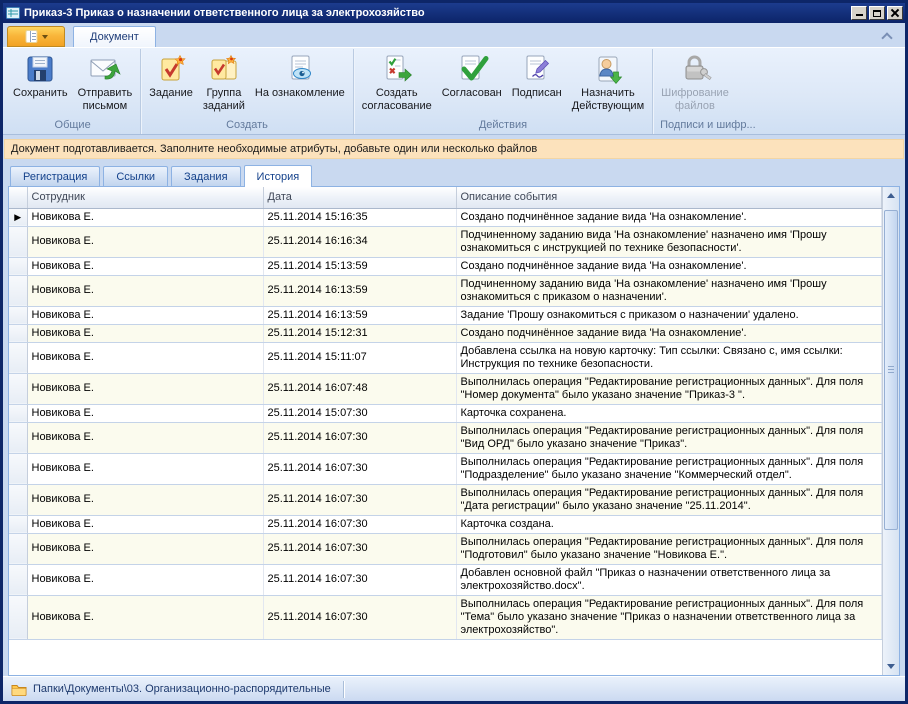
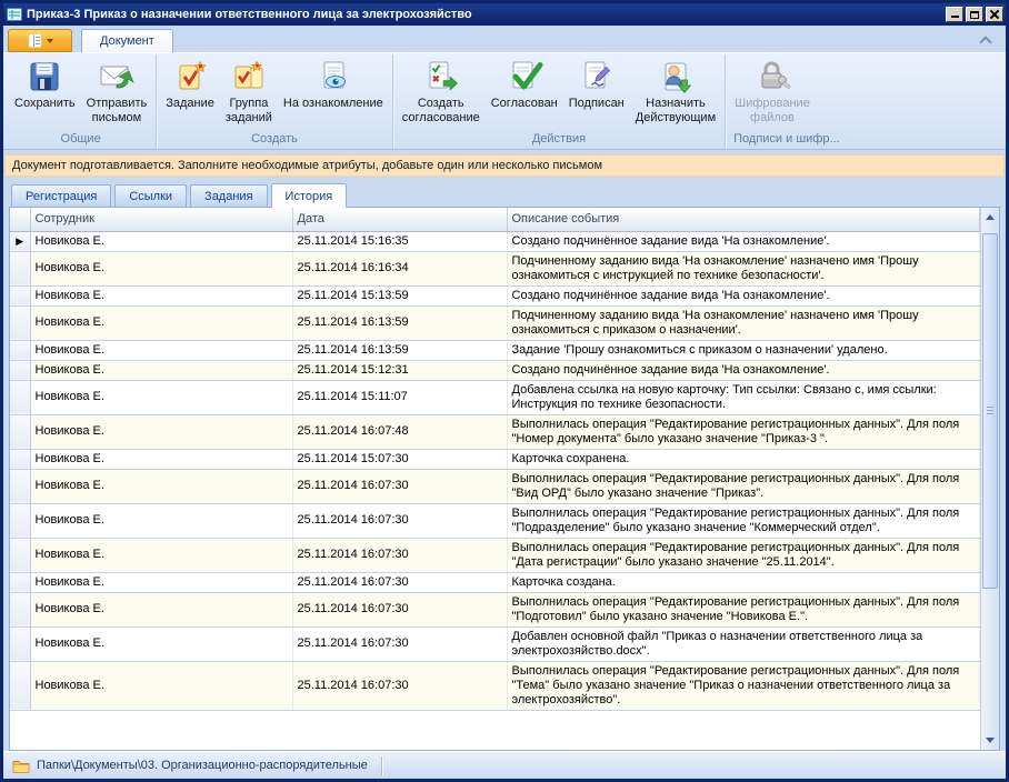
  Приказ-3 Приказ о назначении ответственного лица за электрохозяйство
  Документ
  Сохранить
  Отправить
  письмом
  Общие
  Задание
  Группа
  заданий
  На ознакомление
  Создать
  Создать
  согласование
  Согласован
  Подписан
  Назначить
  Действующим
  Действия
  Шифрование
  файлов
  Подписи и шифр...
- Документ подготавливается. Заполните необходимые атрибуты, добавьте один или несколько файлов
+ Документ подготавливается. Заполните необходимые атрибуты, добавьте один или несколько письмом
  Регистрация
  Ссылки
  Задания
  История
  	Сотрудник	Дата	Описание события
  ▶	Новикова Е.	25.11.2014 15:16:35	Создано подчинённое задание вида 'На ознакомление'.
  	Новикова Е.	25.11.2014 16:16:34	Подчиненному заданию вида 'На ознакомление' назначено имя 'Прошу ознакомиться с инструкцией по технике безопасности'.
  	Новикова Е.	25.11.2014 15:13:59	Создано подчинённое задание вида 'На ознакомление'.
  	Новикова Е.	25.11.2014 16:13:59	Подчиненному заданию вида 'На ознакомление' назначено имя 'Прошу ознакомиться с приказом о назначении'.
  	Новикова Е.	25.11.2014 16:13:59	Задание 'Прошу ознакомиться с приказом о назначении' удалено.
  	Новикова Е.	25.11.2014 15:12:31	Создано подчинённое задание вида 'На ознакомление'.
  	Новикова Е.	25.11.2014 15:11:07	Добавлена ссылка на новую карточку: Тип ссылки: Связано с, имя ссылки: Инструкция по технике безопасности.
  	Новикова Е.	25.11.2014 16:07:48	Выполнилась операция "Редактирование регистрационных данных". Для поля "Номер документа" было указано значение "Приказ-3 ".
  	Новикова Е.	25.11.2014 15:07:30	Карточка сохранена.
  	Новикова Е.	25.11.2014 16:07:30	Выполнилась операция "Редактирование регистрационных данных". Для поля "Вид ОРД" было указано значение "Приказ".
  	Новикова Е.	25.11.2014 16:07:30	Выполнилась операция "Редактирование регистрационных данных". Для поля "Подразделение" было указано значение "Коммерческий отдел".
  	Новикова Е.	25.11.2014 16:07:30	Выполнилась операция "Редактирование регистрационных данных". Для поля "Дата регистрации" было указано значение "25.11.2014".
  	Новикова Е.	25.11.2014 16:07:30	Карточка создана.
  	Новикова Е.	25.11.2014 16:07:30	Выполнилась операция "Редактирование регистрационных данных". Для поля "Подготовил" было указано значение "Новикова Е.".
  	Новикова Е.	25.11.2014 16:07:30	Добавлен основной файл "Приказ о назначении ответственного лица за электрохозяйство.docx".
  	Новикова Е.	25.11.2014 16:07:30	Выполнилась операция "Редактирование регистрационных данных". Для поля "Тема" было указано значение "Приказ о назначении ответственного лица за электрохозяйство".
  Папки\Документы\03. Организационно-распорядительные
